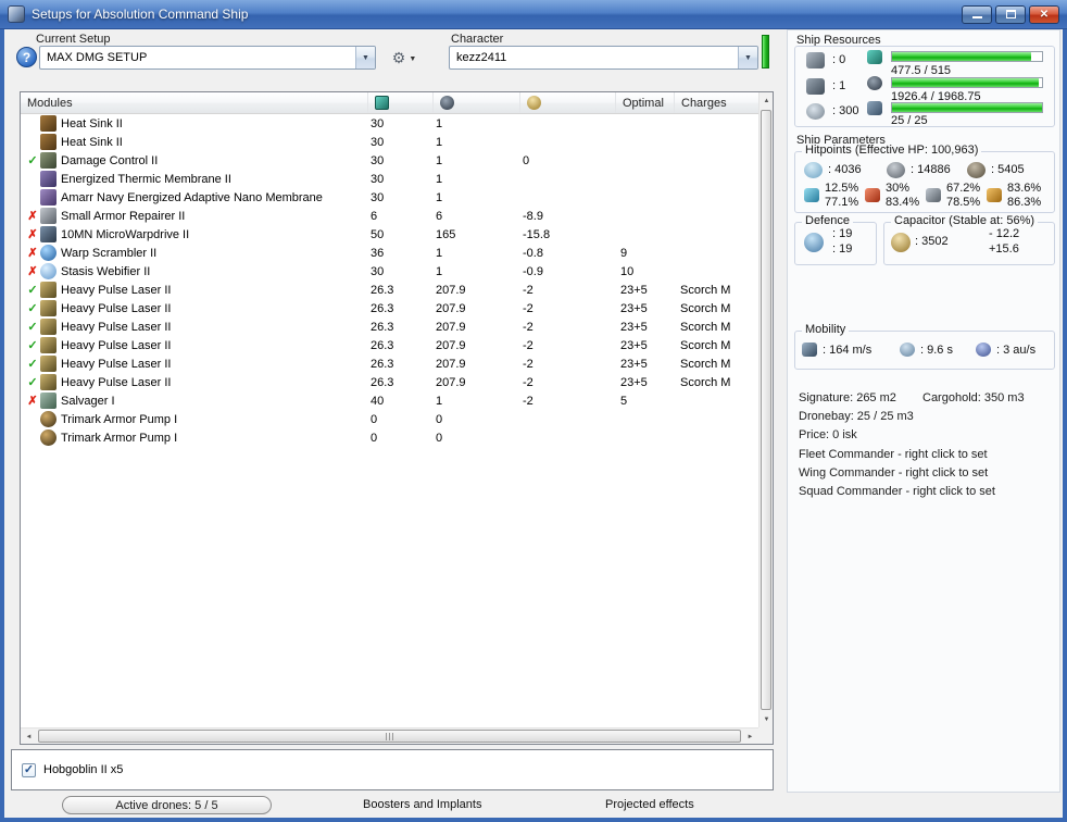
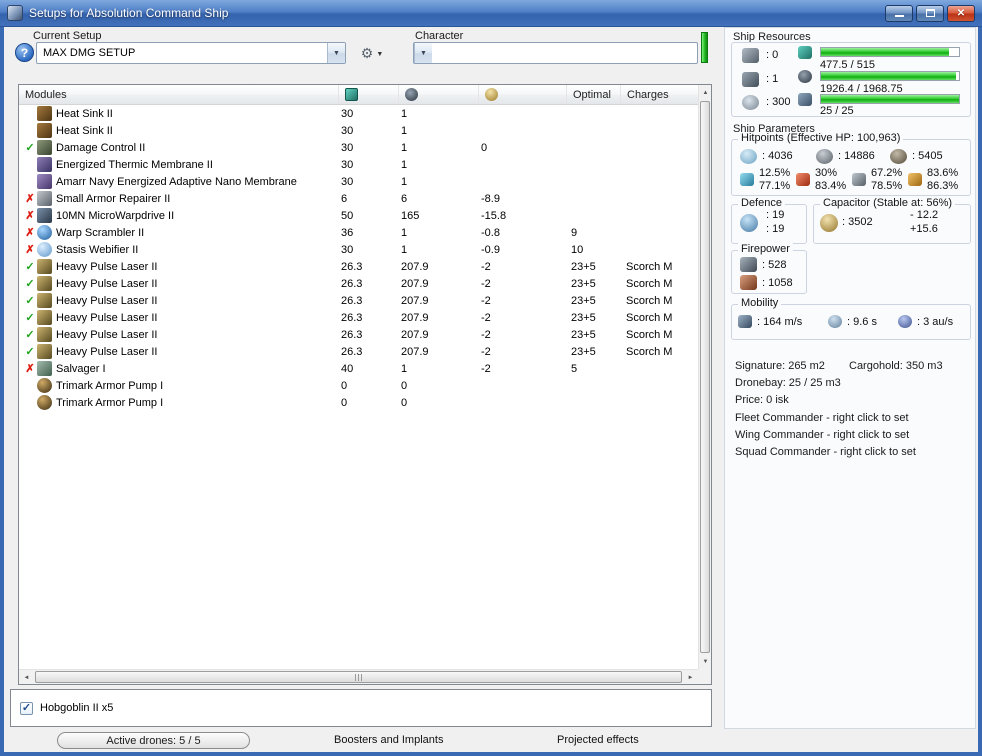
  Setups for Absolution Command Ship
  Current Setup
  ?
  MAX DMG SETUP
  Character
- kezz2411
  Modules
  Optimal
  Charges
  Heat Sink II
  30
  1
  Heat Sink II
  30
  1
  ✓
  Damage Control II
  30
  1
  0
  Energized Thermic Membrane II
  30
  1
  Amarr Navy Energized Adaptive Nano Membrane
  30
  1
  ✗
  Small Armor Repairer II
  6
  6
  -8.9
  ✗
  10MN MicroWarpdrive II
  50
  165
  -15.8
  ✗
  Warp Scrambler II
  36
  1
  -0.8
  9
  ✗
  Stasis Webifier II
  30
  1
  -0.9
  10
  ✓
  Heavy Pulse Laser II
  26.3
  207.9
  -2
  23+5
  Scorch M
  ✓
  Heavy Pulse Laser II
  26.3
  207.9
  -2
  23+5
  Scorch M
  ✓
  Heavy Pulse Laser II
  26.3
  207.9
  -2
  23+5
  Scorch M
  ✓
  Heavy Pulse Laser II
  26.3
  207.9
  -2
  23+5
  Scorch M
  ✓
  Heavy Pulse Laser II
  26.3
  207.9
  -2
  23+5
  Scorch M
  ✓
  Heavy Pulse Laser II
  26.3
  207.9
  -2
  23+5
  Scorch M
  ✗
  Salvager I
  40
  1
  -2
  5
  Trimark Armor Pump I
  0
  0
  Trimark Armor Pump I
  0
  0
  ✓
  Hobgoblin II x5
  Active drones: 5 / 5
  Boosters and Implants
  Projected effects
  Ship Resources
  : 0
  : 1
  : 300
  477.5 / 515
  1926.4 / 1968.75
  25 / 25
  Ship Parameters
  Hitpoints (Effective HP: 100,963)
  : 4036
  : 14886
  : 5405
  12.5%
  77.1%
  30%
  83.4%
  67.2%
  78.5%
  83.6%
  86.3%
  Defence
  : 19
  : 19
  Capacitor (Stable at: 56%)
  : 3502
  - 12.2
  +15.6
+ Firepower
+ : 528
+ : 1058
  Mobility
  : 164 m/s
  : 9.6 s
  : 3 au/s
  Signature: 265 m2
  Cargohold: 350 m3
  Dronebay: 25 / 25 m3
  Price: 0 isk
  Fleet Commander - right click to set
  Wing Commander - right click to set
  Squad Commander - right click to set
